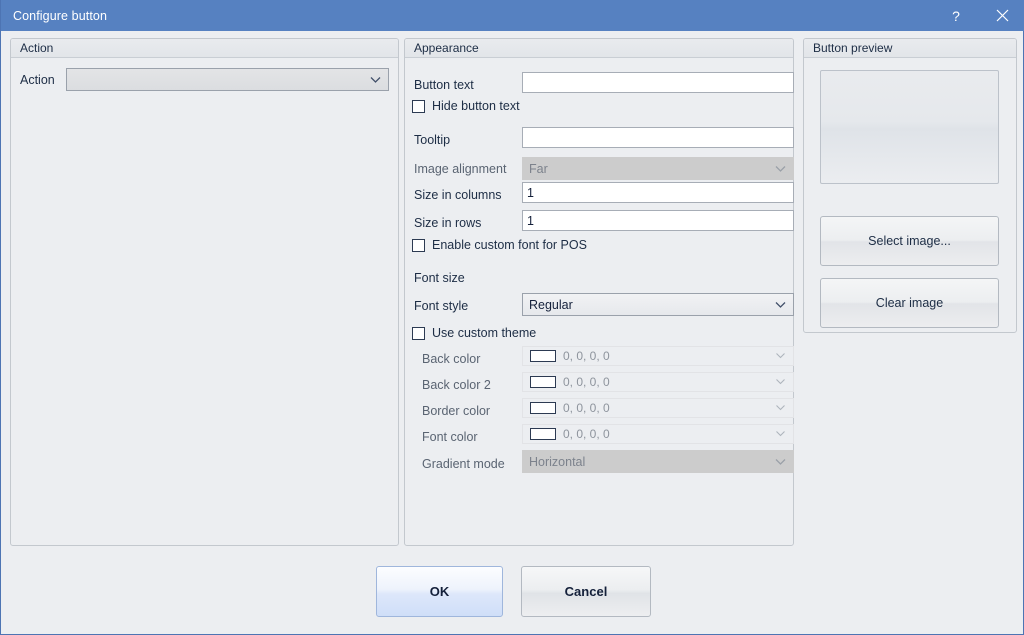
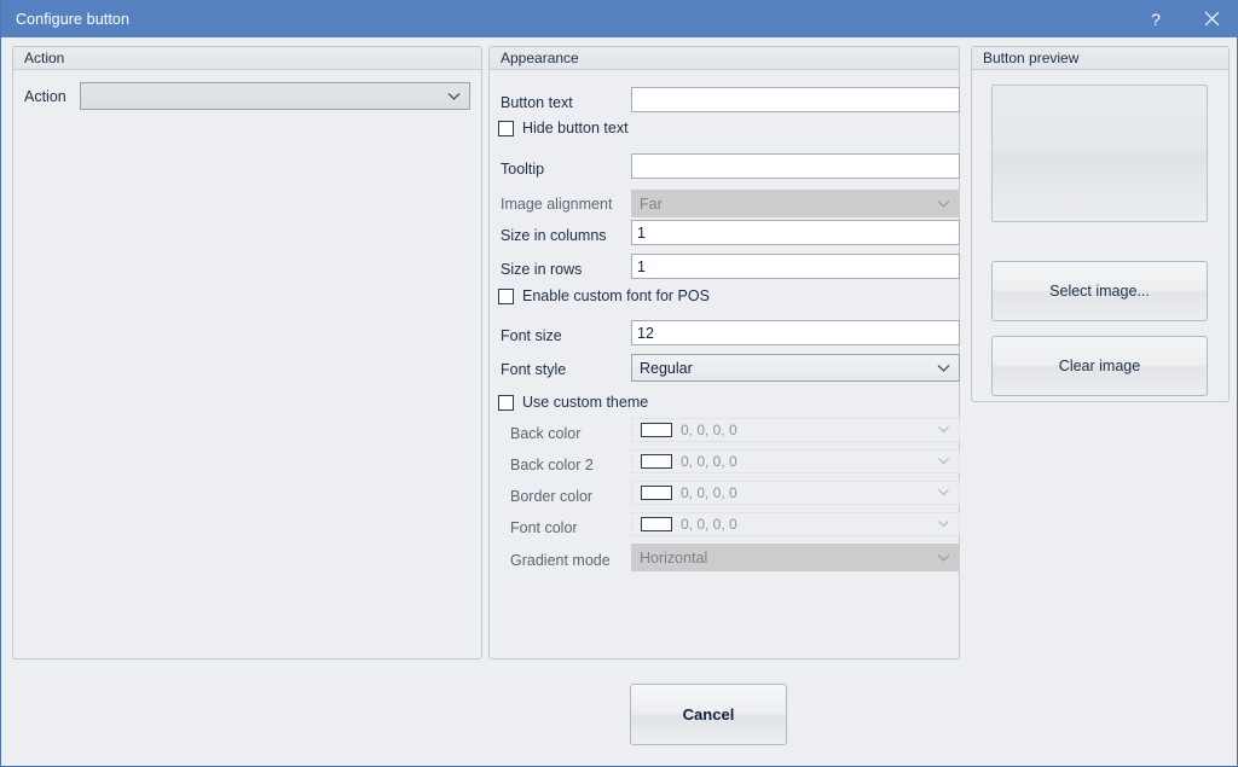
  Configure button
  ?
  Action
  Action
  Appearance
  Button text
  Hide button text
  Tooltip
  Image alignment
  Far
  Size in columns
  1
  Size in rows
  1
  Enable custom font for POS
  Font size
+ 12
  Font style
  Regular
  Use custom theme
  Back color
  0, 0, 0, 0
  Back color 2
  0, 0, 0, 0
  Border color
  0, 0, 0, 0
  Font color
  0, 0, 0, 0
  Gradient mode
  Horizontal
  Button preview
  Select image...
  Clear image
- OK
  Cancel
